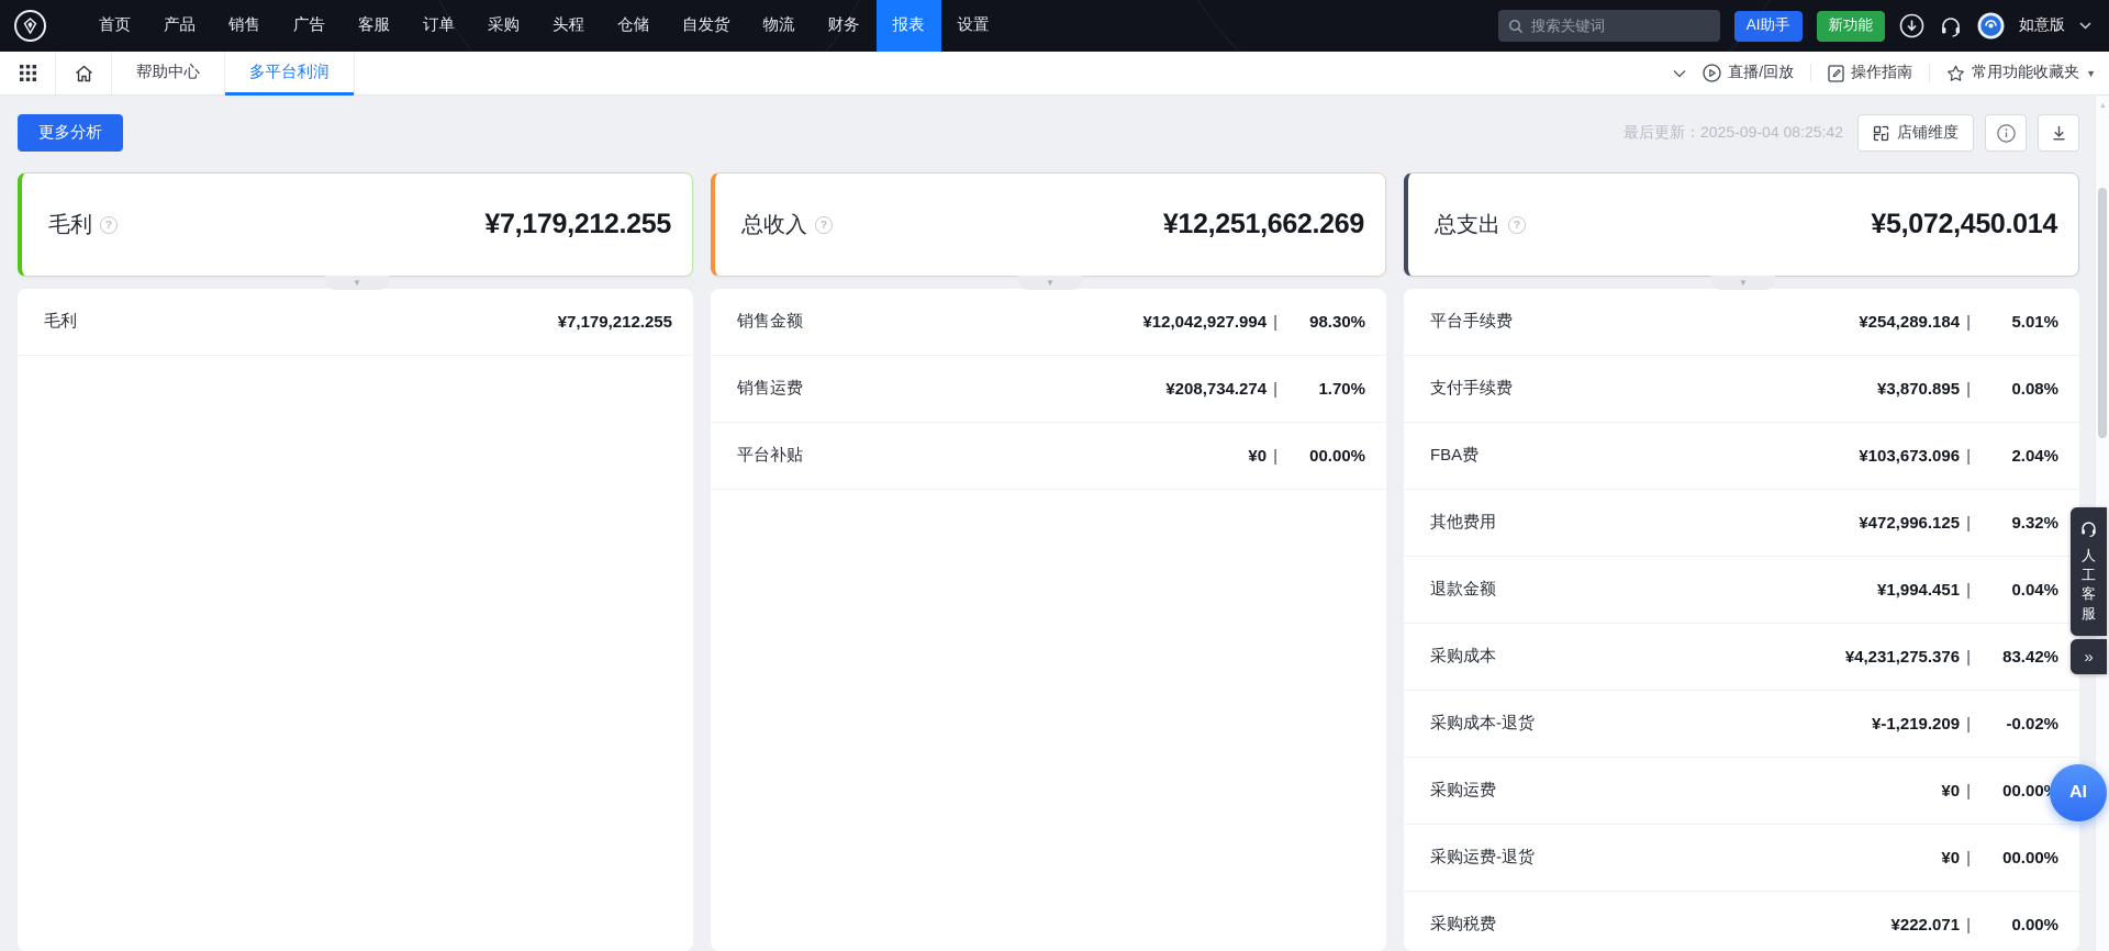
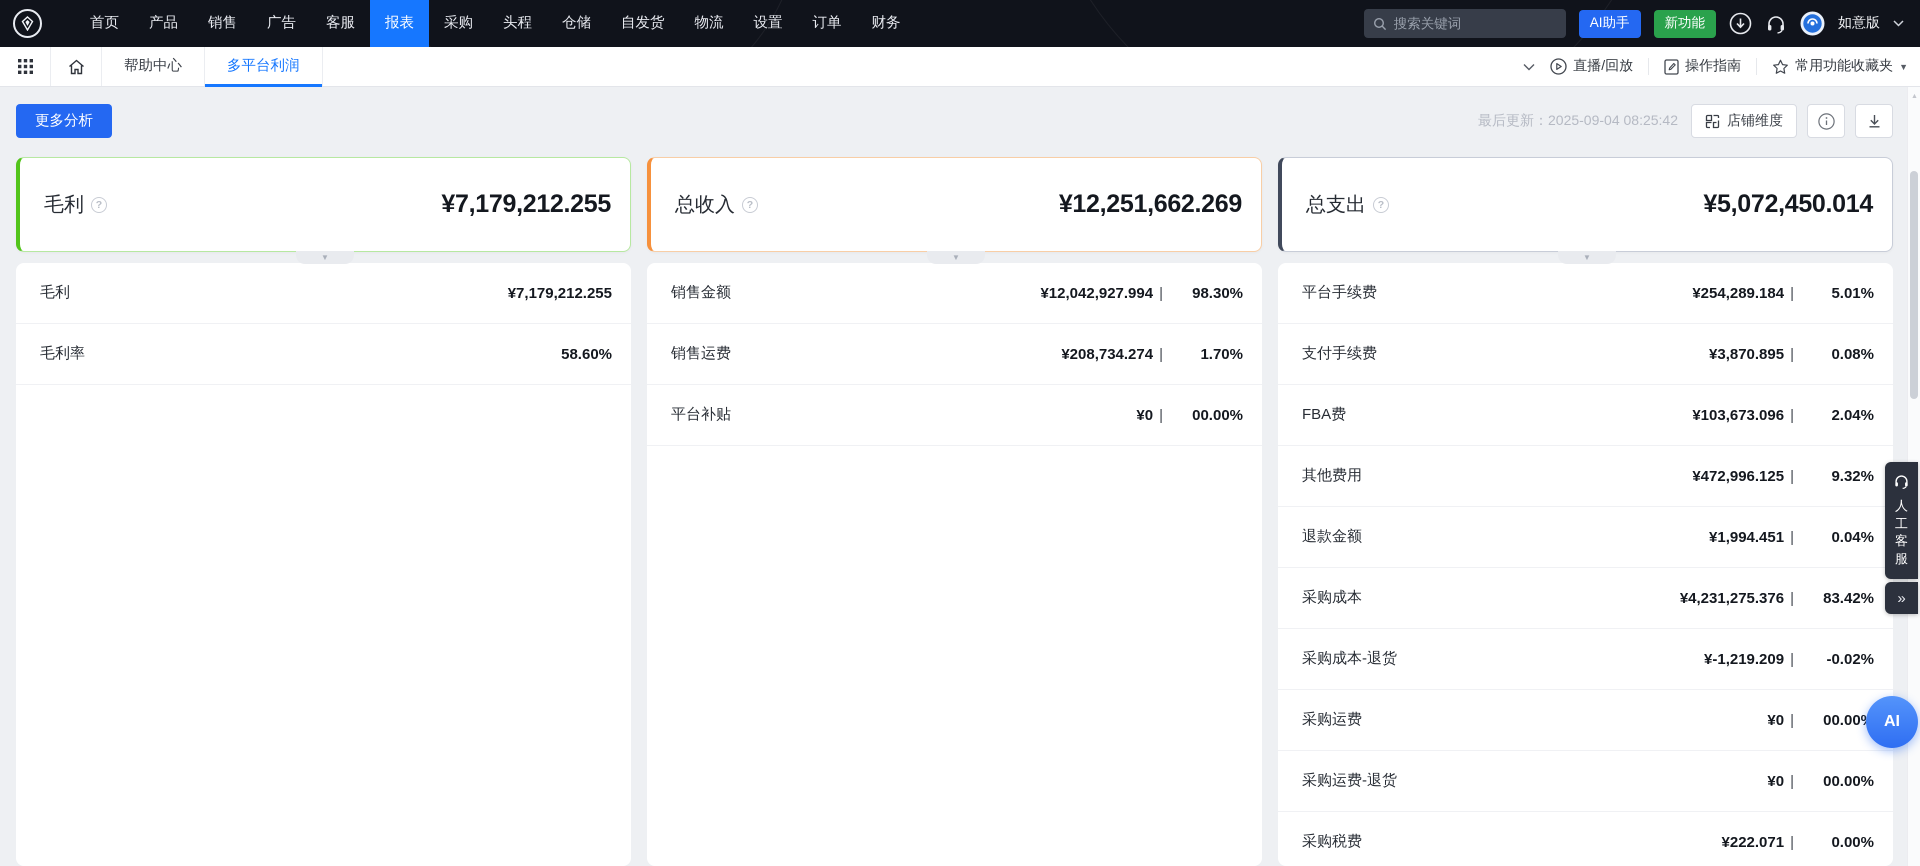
  首页
  产品
  销售
  广告
  客服
- 订单
+ 报表
  采购
  头程
  仓储
  自发货
  物流
- 财务
+ 设置
- 报表
+ 订单
- 设置
+ 财务
  搜索关键词
  AI助手
  新功能
  如意版
  帮助中心
  多平台利润
  直播/回放
  操作指南
  常用功能收藏夹
  ▼
  更多分析
  最后更新：2025-09-04 08:25:42
  店铺维度
  毛利
  ?
  ¥7,179,212.255
  ▼
  毛利
  ¥7,179,212.255
+ 毛利率
+ 58.60%
  总收入
  ?
  ¥12,251,662.269
  ▼
  销售金额
  ¥12,042,927.994
  |
  98.30%
  销售运费
  ¥208,734.274
  |
  1.70%
  平台补贴
  ¥0
  |
  00.00%
  总支出
  ?
  ¥5,072,450.014
  ▼
  平台手续费
  ¥254,289.184
  |
  5.01%
  支付手续费
  ¥3,870.895
  |
  0.08%
  FBA费
  ¥103,673.096
  |
  2.04%
  其他费用
  ¥472,996.125
  |
  9.32%
  退款金额
  ¥1,994.451
  |
  0.04%
  采购成本
  ¥4,231,275.376
  |
  83.42%
  采购成本-退货
  ¥-1,219.209
  |
  -0.02%
  采购运费
  ¥0
  |
  00.00
  采购运费-退货
  ¥0
  |
  00.00%
  采购税费
  ¥222.071
  |
  0.00%
  人
  工
  客
  服
  »
  AI
